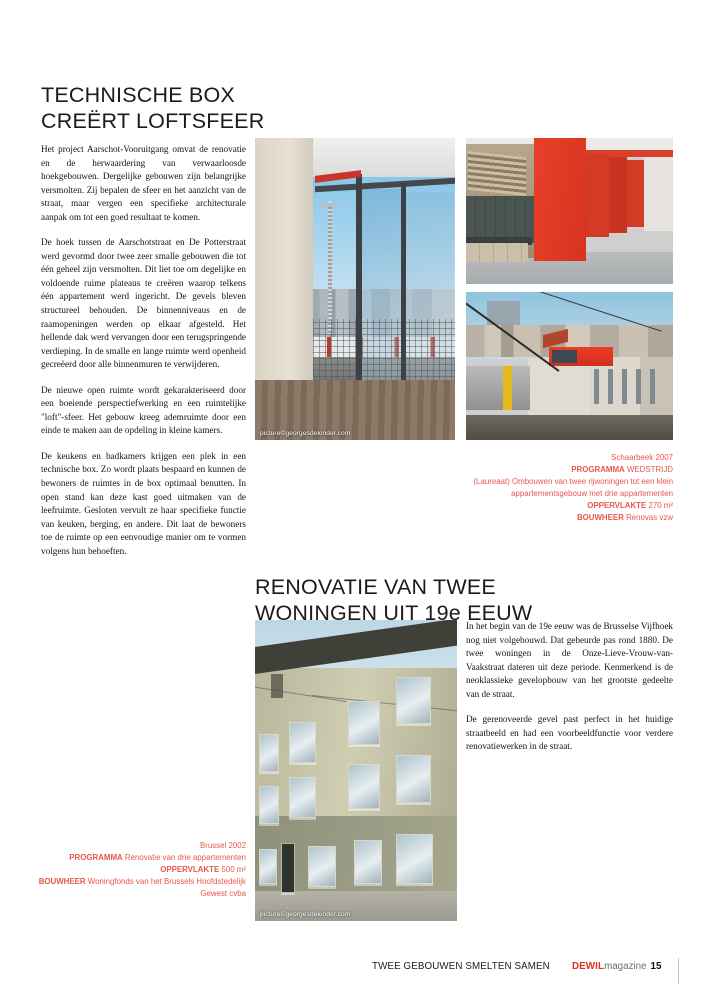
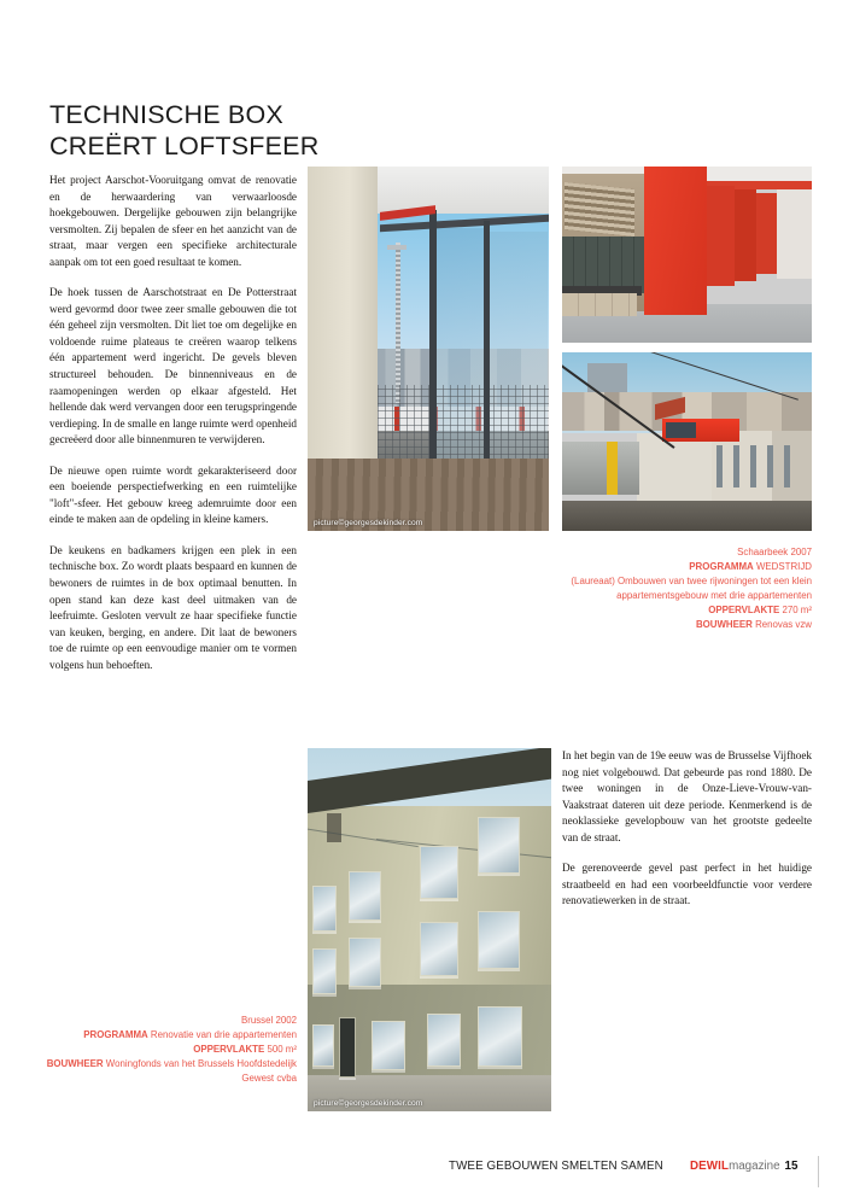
  TECHNISCHE BOX
  CREËRT LOFTSFEER
  Het project Aarschot-Vooruitgang omvat de renovatie en de herwaardering van verwaarloosde hoekgebouwen. Dergelijke gebouwen zijn belangrijke versmolten. Zij bepalen de sfeer en het aanzicht van de straat, maar vergen een specifieke architecturale aanpak om tot een goed resultaat te komen.
  De hoek tussen de Aarschotstraat en De Potterstraat werd gevormd door twee zeer smalle gebouwen die tot één geheel zijn versmolten. Dit liet toe om degelijke en voldoende ruime plateaus te creëren waarop telkens één appartement werd ingericht. De gevels bleven structureel behouden. De binnenniveaus en de raamopeningen werden op elkaar afgesteld. Het hellende dak werd vervangen door een terugspringende verdieping. In de smalle en lange ruimte werd openheid gecreëerd door alle binnenmuren te verwijderen.
  De nieuwe open ruimte wordt gekarakteriseerd door een boeiende perspectiefwerking en een ruimtelijke "loft"-sfeer. Het gebouw kreeg ademruimte door een einde te maken aan de opdeling in kleine kamers.
- De keukens en badkamers krijgen een plek in een technische box. Zo wordt plaats bespaard en kunnen de bewoners de ruimtes in de box optimaal benutten. In open stand kan deze kast goed uitmaken van de leefruimte. Gesloten vervult ze haar specifieke functie van keuken, berging, en andere. Dit laat de bewoners toe de ruimte op een eenvoudige manier om te vormen volgens hun behoeften.
+ De keukens en badkamers krijgen een plek in een technische box. Zo wordt plaats bespaard en kunnen de bewoners de ruimtes in de box optimaal benutten. In open stand kan deze kast deel uitmaken van de leefruimte. Gesloten vervult ze haar specifieke functie van keuken, berging, en andere. Dit laat de bewoners toe de ruimte op een eenvoudige manier om te vormen volgens hun behoeften.
  Schaarbeek 2007
  PROGRAMMA WEDSTRIJD
  (Laureaat) Ombouwen van twee rijwoningen tot een klein appartementsgebouw met drie appartementen
  OPPERVLAKTE 270 m²
  BOUWHEER Renovas vzw
- RENOVATIE VAN TWEE
- WONINGEN UIT 19e EEUW
  In het begin van de 19e eeuw was de Brusselse Vijfhoek nog niet volgebouwd. Dat gebeurde pas rond 1880. De twee woningen in de Onze-Lieve-Vrouw-van-Vaakstraat dateren uit deze periode. Kenmerkend is de neoklassieke gevelopbouw van het grootste gedeelte van de straat.
  De gerenoveerde gevel past perfect in het huidige straatbeeld en had een voorbeeldfunctie voor verdere renovatiewerken in de straat.
  Brussel 2002
  PROGRAMMA Renovatie van drie appartementen
  OPPERVLAKTE 500 m²
  BOUWHEER Woningfonds van het Brussels Hoofdstedelijk Gewest cvba
  TWEE GEBOUWEN SMELTEN SAMEN
  DEWILmagazine 15
